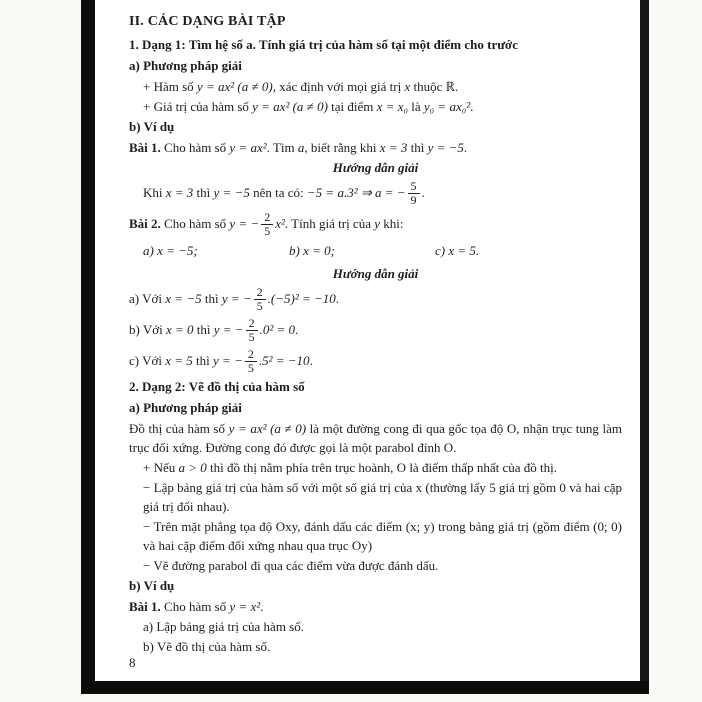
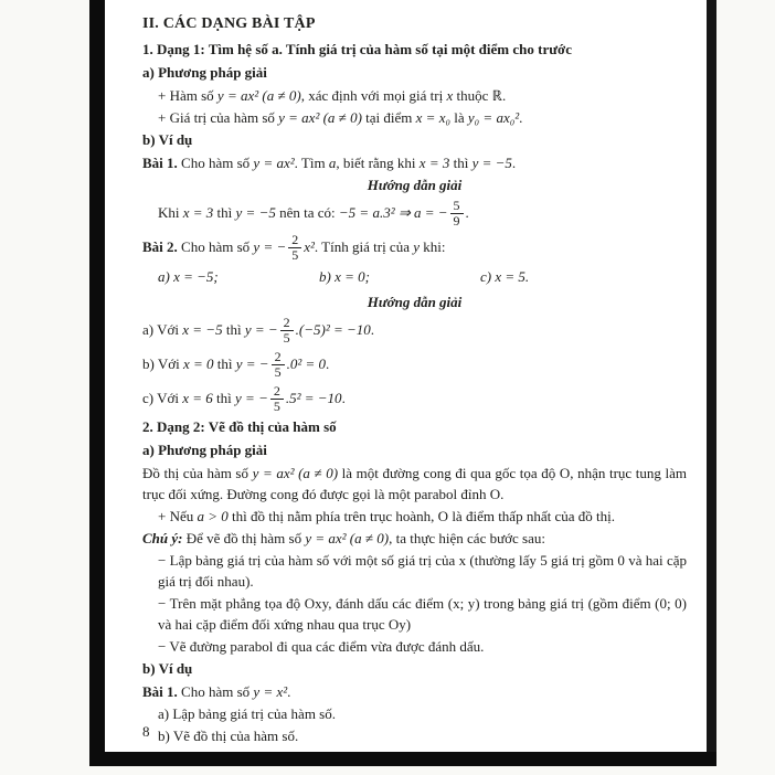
  II. CÁC DẠNG BÀI TẬP
  1. Dạng 1: Tìm hệ số a. Tính giá trị của hàm số tại một điểm cho trước
  a) Phương pháp giải
  + Hàm số y = ax² (a ≠ 0), xác định với mọi giá trị x thuộc ℝ.
  + Giá trị của hàm số y = ax² (a ≠ 0) tại điểm x = x₀ là y₀ = ax₀².
  b) Ví dụ
  Bài 1. Cho hàm số y = ax². Tìm a, biết rằng khi x = 3 thì y = −5.
  Hướng dẫn giải
  Khi x = 3 thì y = −5 nên ta có: −5 = a.3² ⇒ a = −
  5
  9
  .
  Bài 2. Cho hàm số y = −
  2
  5
  x². Tính giá trị của y khi:
  a) x = −5; b) x = 0; c) x = 5.
  Hướng dẫn giải
  a) Với x = −5 thì y = −
  2
  5
  .(−5)² = −10.
  b) Với x = 0 thì y = −
  2
  5
  .0² = 0.
- c) Với x = 5 thì y = −
+ c) Với x = 6 thì y = −
  2
  5
  .5² = −10.
  2. Dạng 2: Vẽ đồ thị của hàm số
  a) Phương pháp giải
  Đồ thị của hàm số y = ax² (a ≠ 0) là một đường cong đi qua gốc tọa độ O, nhận trục tung làm trục đối xứng. Đường cong đó được gọi là một parabol đỉnh O.
  + Nếu a > 0 thì đồ thị nằm phía trên trục hoành, O là điểm thấp nhất của đồ thị.
+ Chú ý: Để vẽ đồ thị hàm số y = ax² (a ≠ 0), ta thực hiện các bước sau:
  − Lập bảng giá trị của hàm số với một số giá trị của x (thường lấy 5 giá trị gồm 0 và hai cặp giá trị đối nhau).
  − Trên mặt phẳng tọa độ Oxy, đánh dấu các điểm (x; y) trong bảng giá trị (gồm điểm (0; 0) và hai cặp điểm đối xứng nhau qua trục Oy)
  − Vẽ đường parabol đi qua các điểm vừa được đánh dấu.
  b) Ví dụ
  Bài 1. Cho hàm số y = x².
  a) Lập bảng giá trị của hàm số.
  b) Vẽ đồ thị của hàm số.
  8
